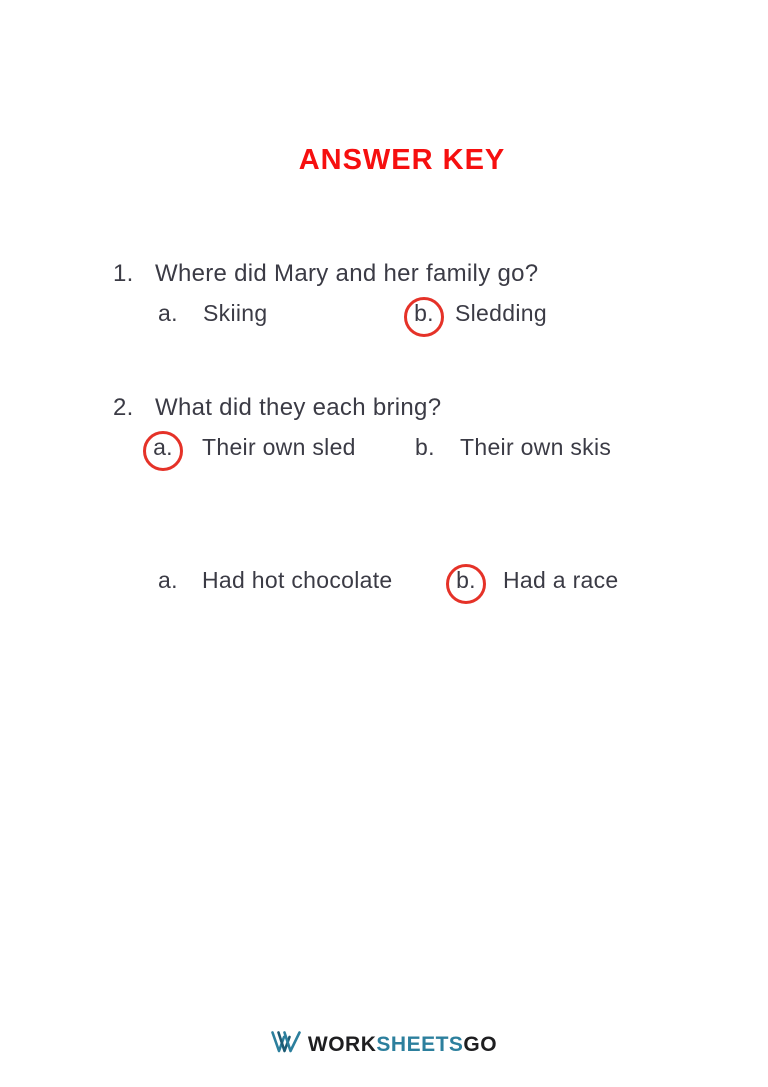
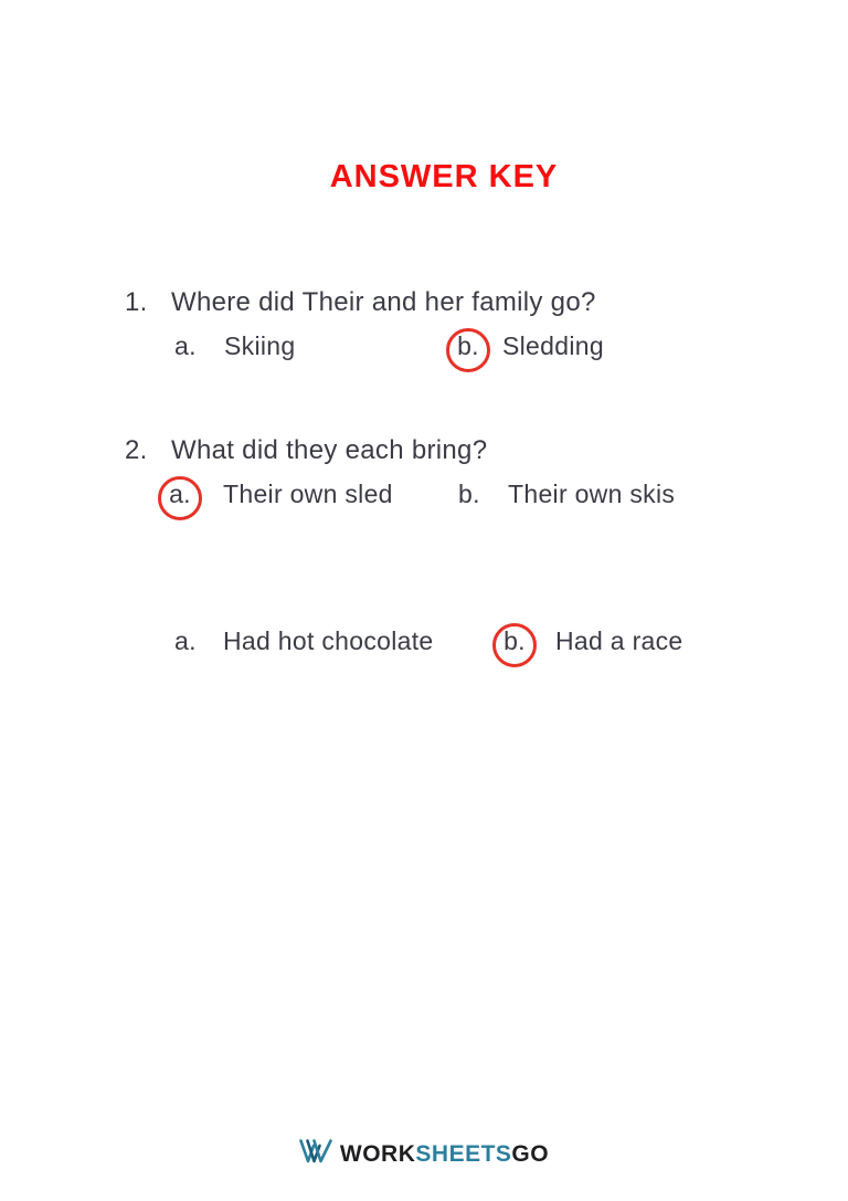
  ANSWER KEY
  1.
- Where did Mary and her family go?
+ Where did Their and her family go?
  a.
  Skiing
  b.
  Sledding
  2.
  What did they each bring?
  a.
  Their own sled
  b.
  Their own skis
  a.
  Had hot chocolate
  b.
  Had a race
  WORKSHEETSGO
